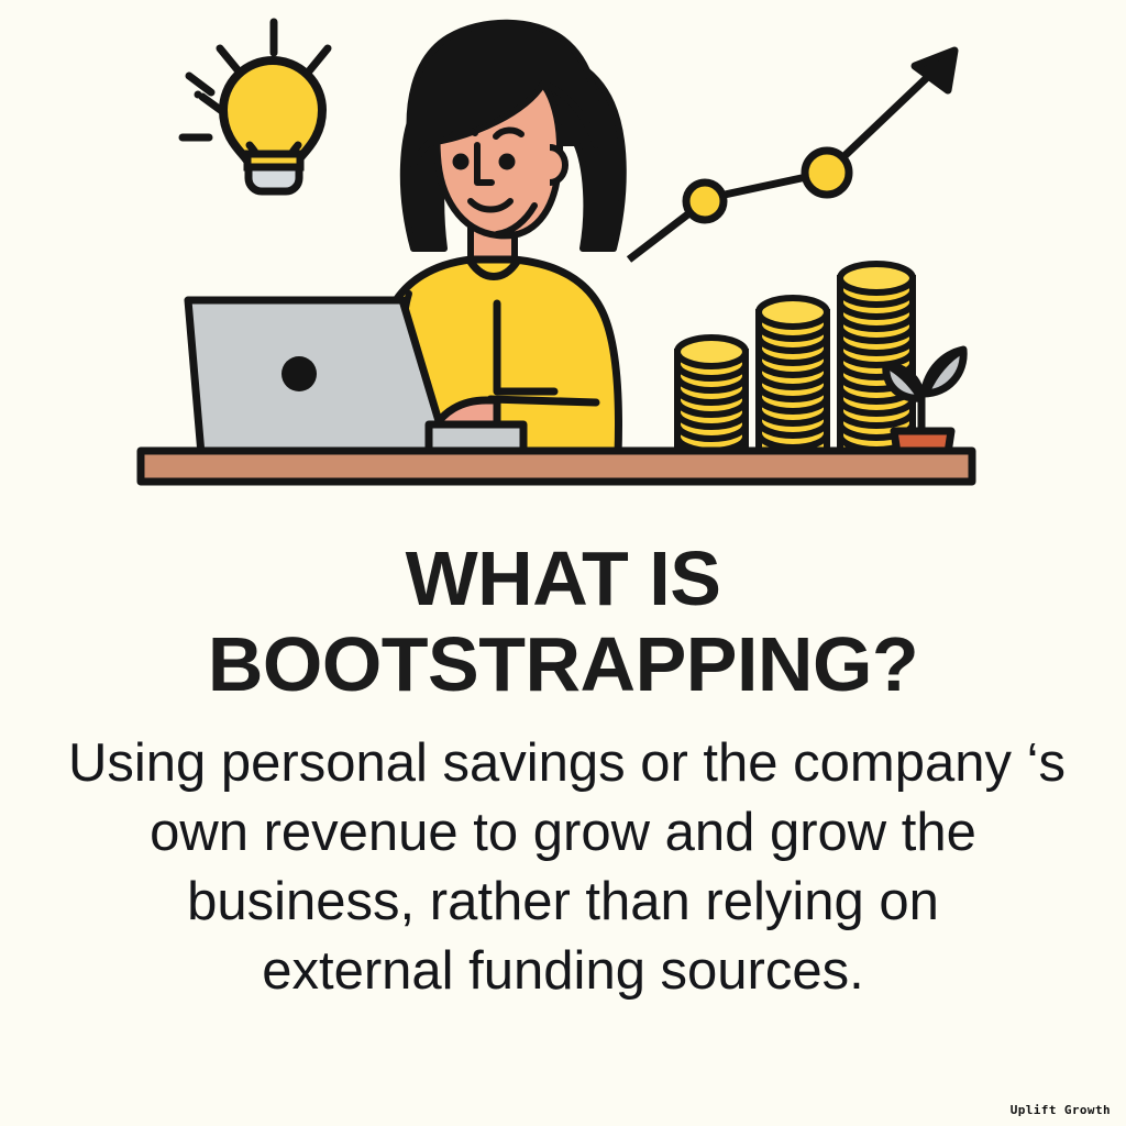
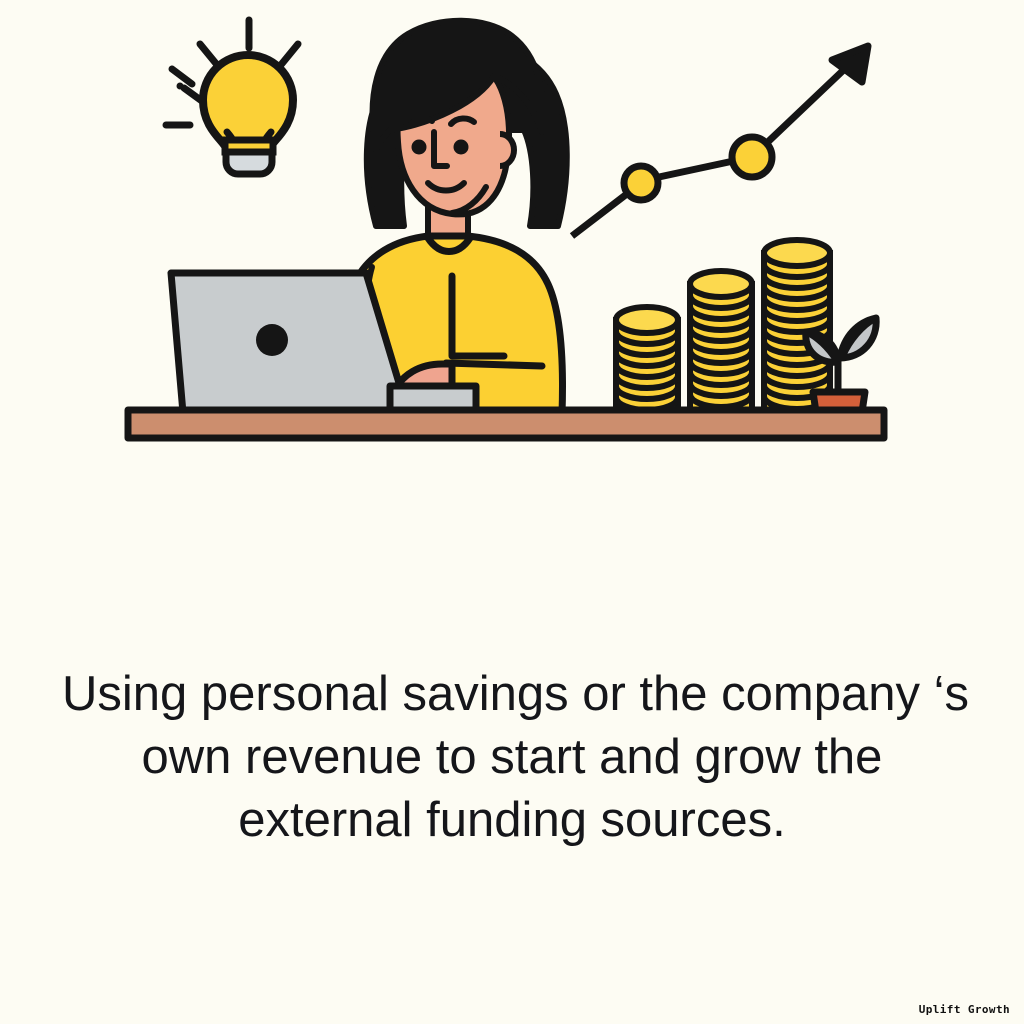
- WHAT IS
- BOOTSTRAPPING?
  Using personal savings or the company ‘s
- own revenue to grow and grow the
+ own revenue to start and grow the
- business, rather than relying on
  external funding sources.
  Uplift Growth
